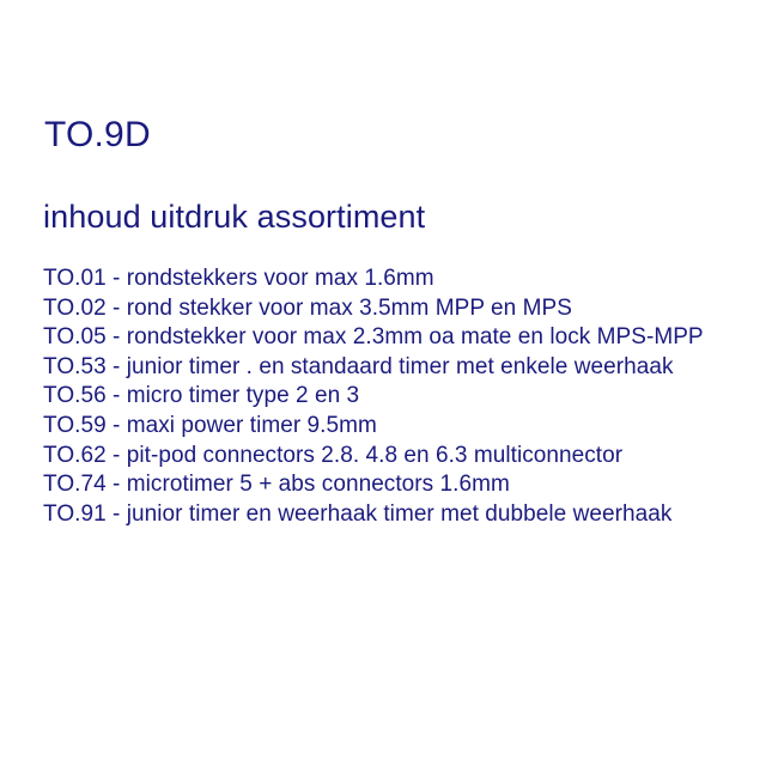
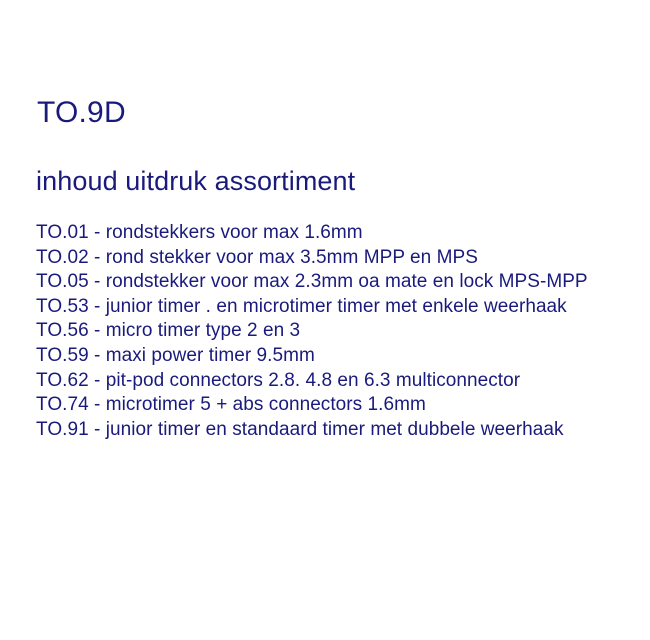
  TO.9D
  inhoud uitdruk assortiment
  TO.01 - rondstekkers voor max 1.6mm
  TO.02 - rond stekker voor max 3.5mm MPP en MPS
  TO.05 - rondstekker voor max 2.3mm oa mate en lock MPS-MPP
- TO.53 - junior timer . en standaard timer met enkele weerhaak
+ TO.53 - junior timer . en microtimer timer met enkele weerhaak
  TO.56 - micro timer type 2 en 3
  TO.59 - maxi power timer 9.5mm
  TO.62 - pit-pod connectors 2.8. 4.8 en 6.3 multiconnector
  TO.74 - microtimer 5 + abs connectors 1.6mm
- TO.91 - junior timer en weerhaak timer met dubbele weerhaak
+ TO.91 - junior timer en standaard timer met dubbele weerhaak
